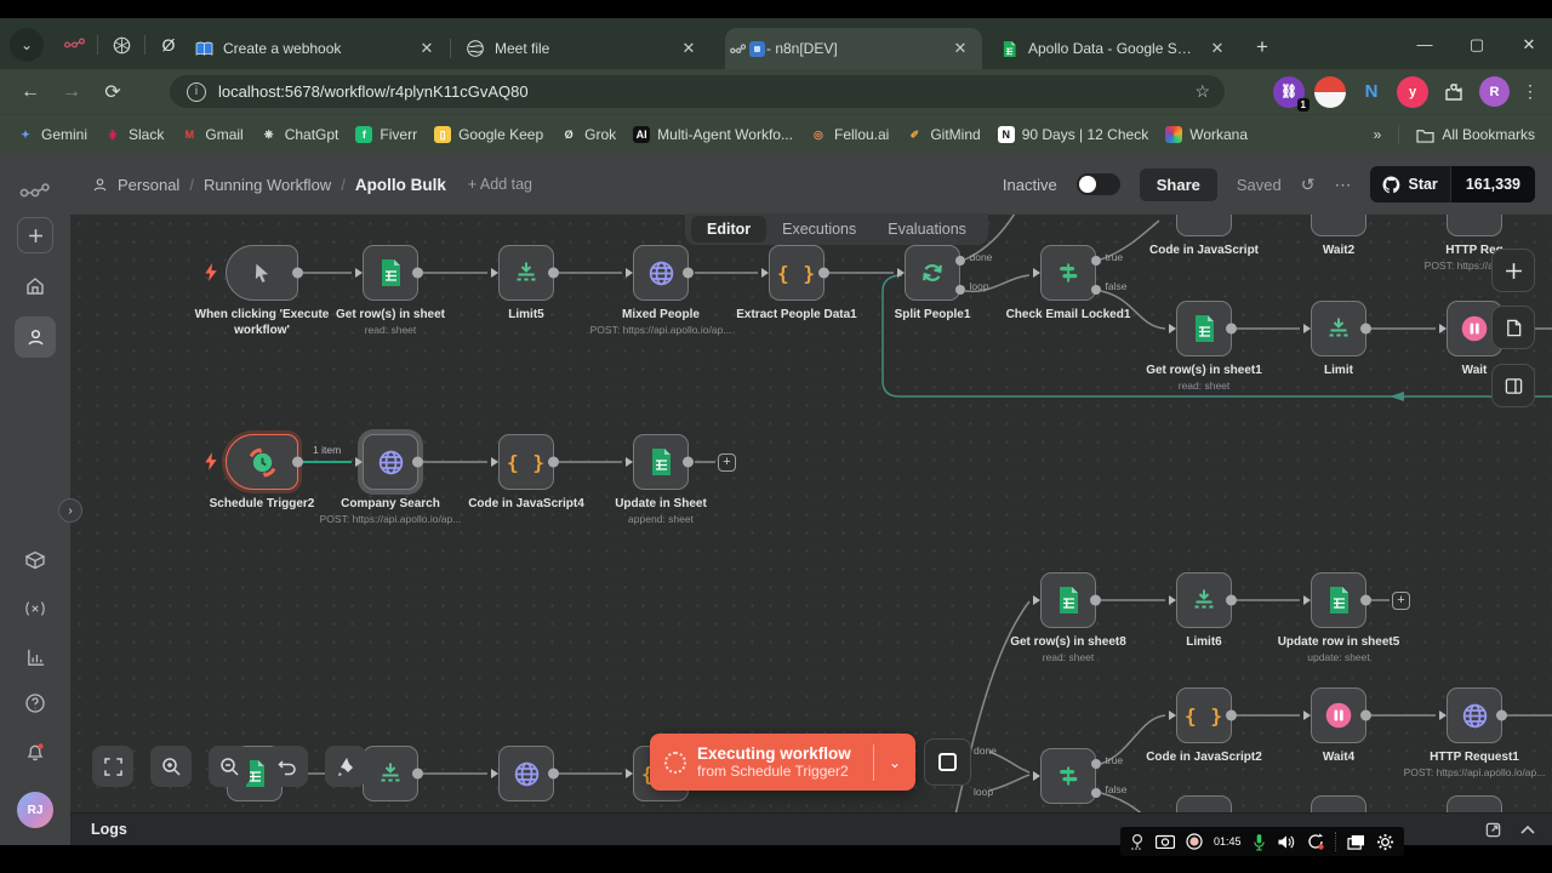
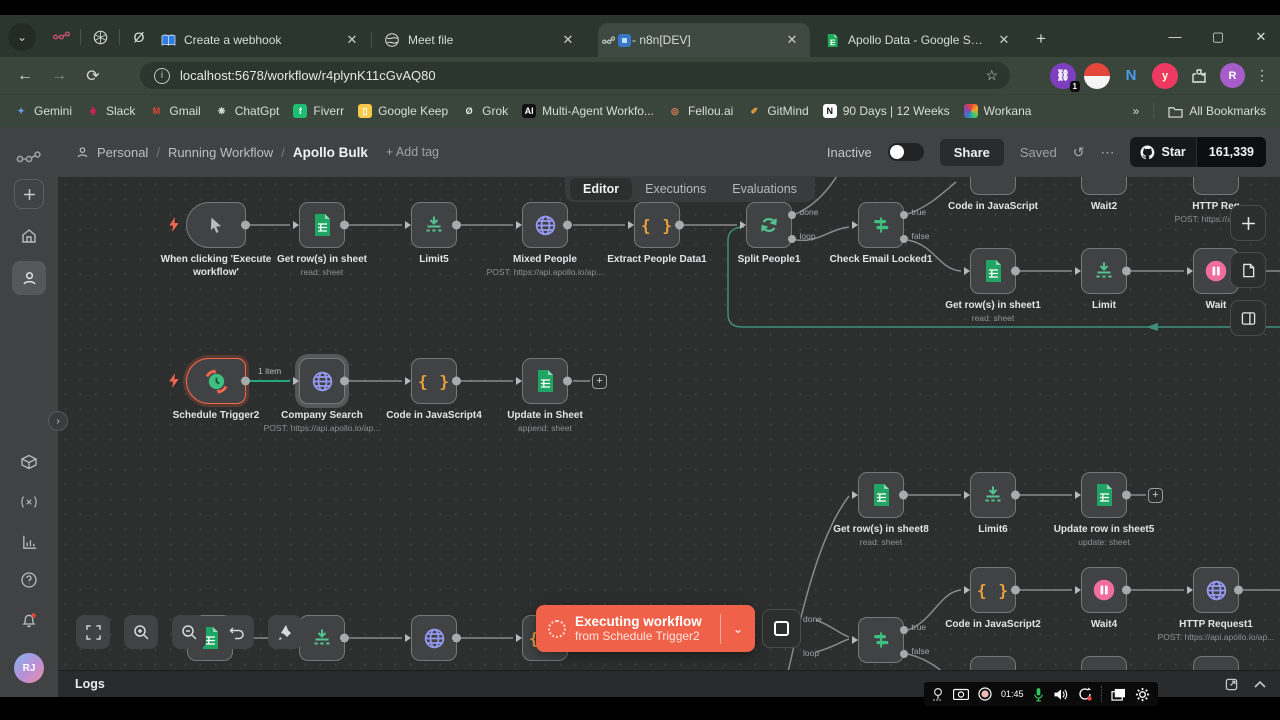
  ⌄
  Ø
  Create a webhook
  ✕
  Meet file
  ✕
  - n8n[DEV]
  ✕
  Apollo Data - Google Shee
  ✕
  +
  —
  ▢
  ✕
  ←
  →
  ⟳
  i
  localhost:5678/workflow/r4plynK11cGvAQ80
  ☆
  ⛓
  1
  N
  y
  R
  ⋮
  ✦
  Gemini
  ⋕
  Slack
  M
  Gmail
  ❋
  ChatGpt
  f
  Fiverr
  ▯
  Google Keep
  Ø
  Grok
  AI
  Multi-Agent Workfo...
  ◎
  Fellou.ai
  ✐
  GitMind
  N
- 90 Days | 12 Check
+ 90 Days | 12 Weeks
  Workana
  »
  All Bookmarks
  RJ
  ›
  Personal
  /
  Running Workflow
  /
  Apollo Bulk
  + Add tag
  Inactive
  Share
  Saved
  ↺
  ⋯
  Star
  161,339
  Editor
  Executions
  Evaluations
  When clicking 'Execute workflow'
  Get row(s) in sheet
  read: sheet
  Limit5
  Mixed People
  POST: https://api.apollo.io/ap...
  { }
  Extract People Data1
  done
  loop
  Split People1
  true
  false
  Check Email Locked1
  Get row(s) in sheet1
  read: sheet
  Limit
  Wait
  Schedule Trigger2
  Company Search
  POST: https://api.apollo.io/ap...
  { }
  Code in JavaScript4
  Update in Sheet
  append: sheet
  Get row(s) in sheet8
  read: sheet
  Limit6
  Update row in sheet5
  update: sheet
  { }
  Code in JavaScript2
  Wait4
  HTTP Request1
  POST: https://api.apollo.io/ap...
  true
  false
  Code in JavaScript
  Wait2
  HTTP Re
  +
  +
  1 item
  done
  loop
  Executing workflow
  from Schedule Trigger2
  ⌄
  Logs
  01:45
